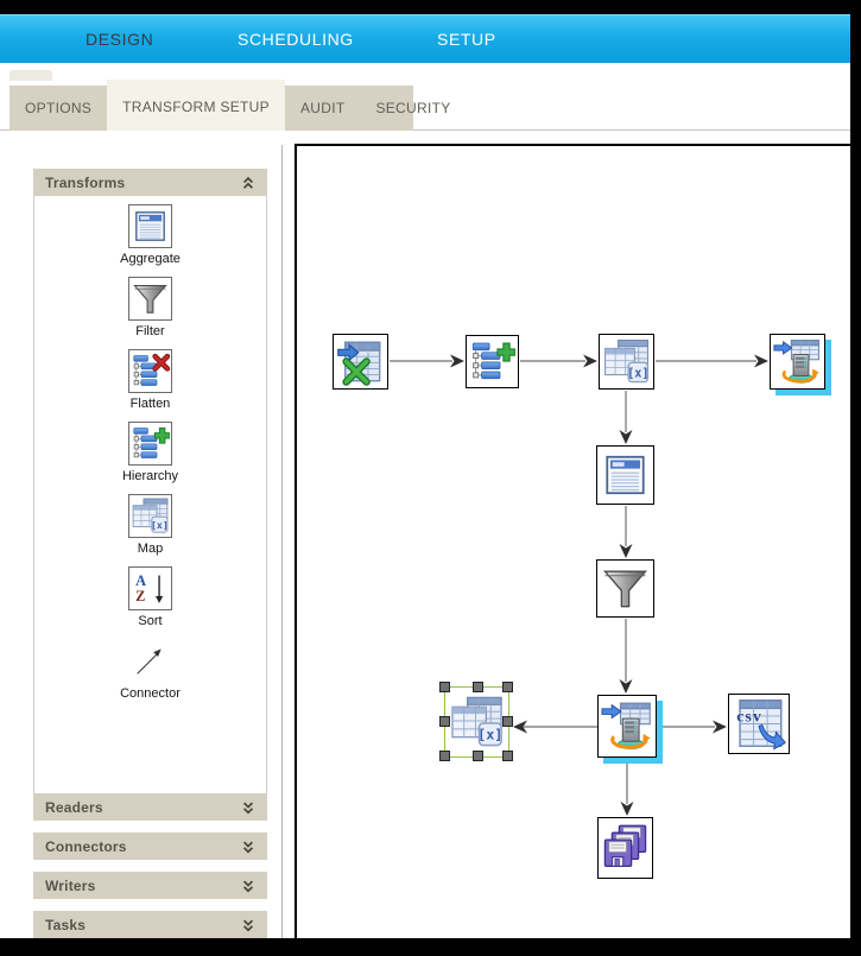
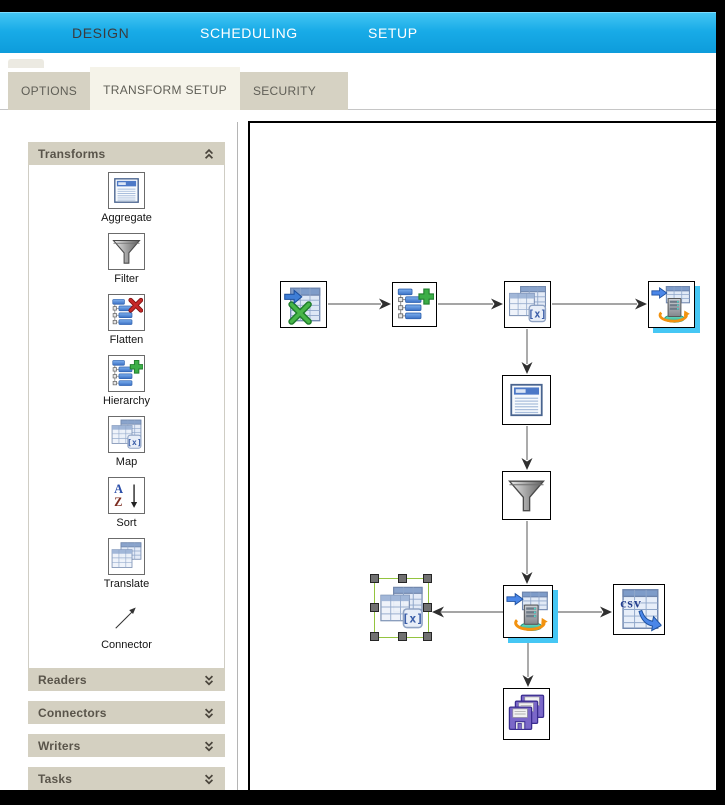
  DESIGN
  SCHEDULING
  SETUP
  OPTIONS
  TRANSFORM SETUP
- AUDIT
  SECURITY
  Transforms
  Aggregate
  Filter
  Flatten
  Hierarchy
  Map
  Sort
+ Translate
  Connector
  Readers
  Connectors
  Writers
  Tasks
